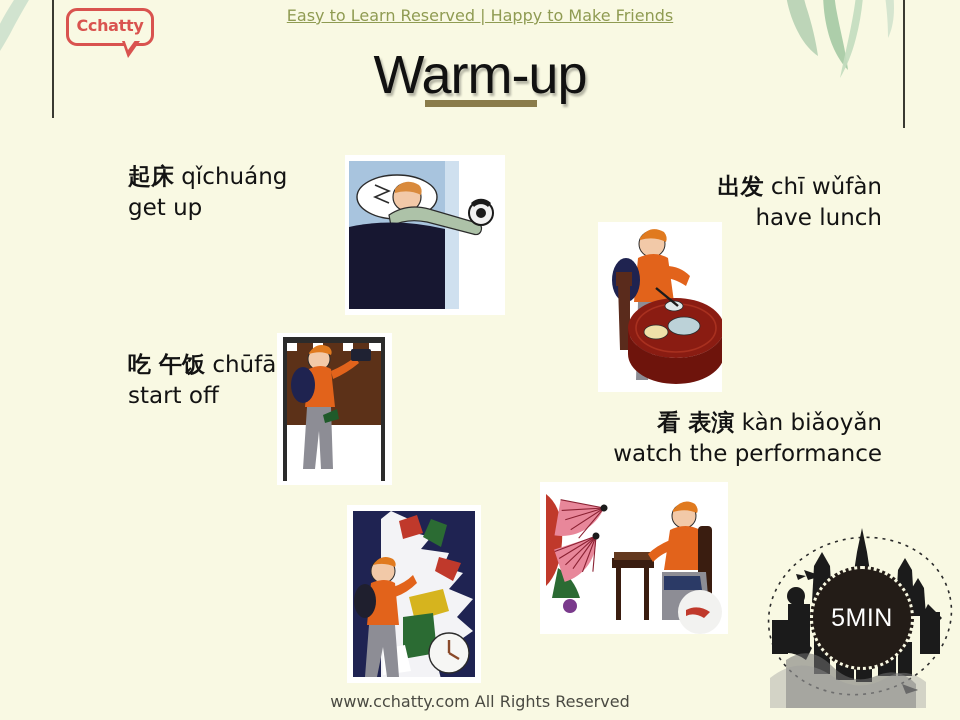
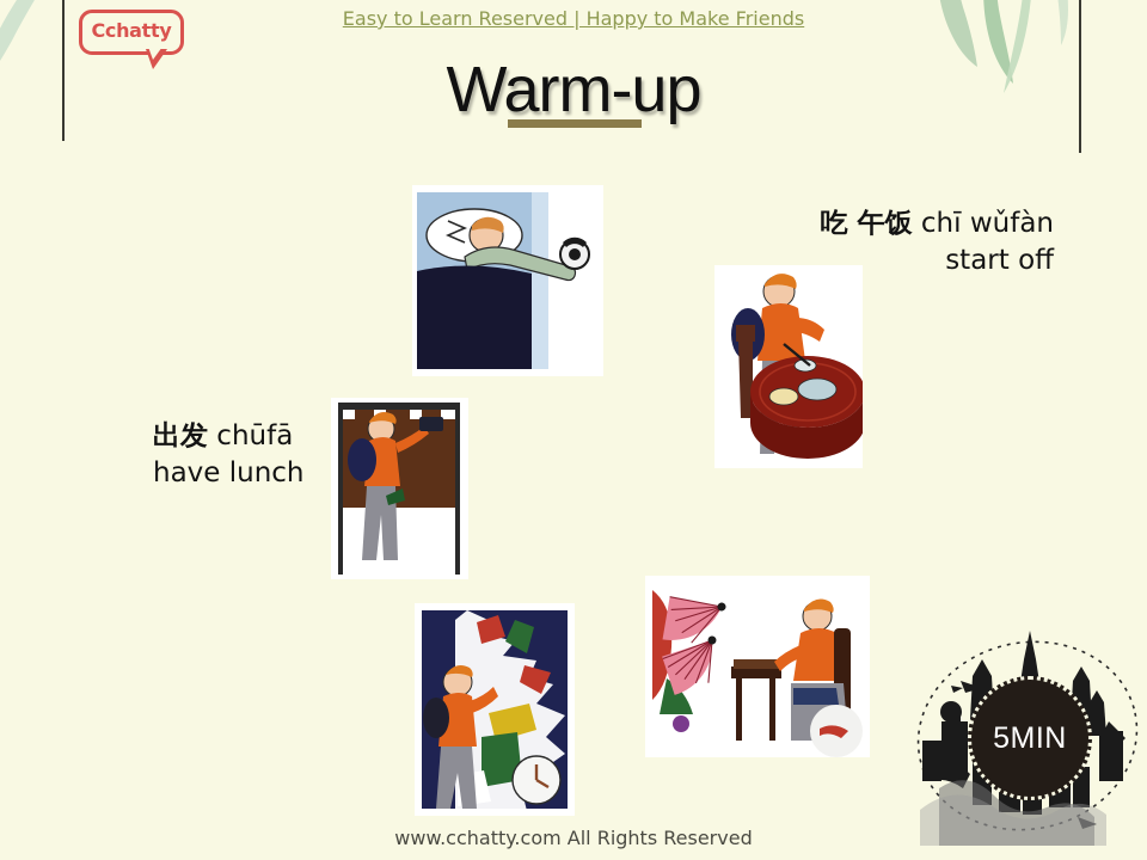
  Cchatty
  Easy to Learn Reserved | Happy to Make Friends
  Warm-up
- 起床 qǐchuáng
- get up
- 吃 午饭 chūfā
+ 出发 chūfā
- start off
+ have lunch
- 出发 chī wǔfàn
+ 吃 午饭 chī wǔfàn
- have lunch
+ start off
- 看 表演 kàn biǎoyǎn
- watch the performance
  5MIN
  www.cchatty.com All Rights Reserved
